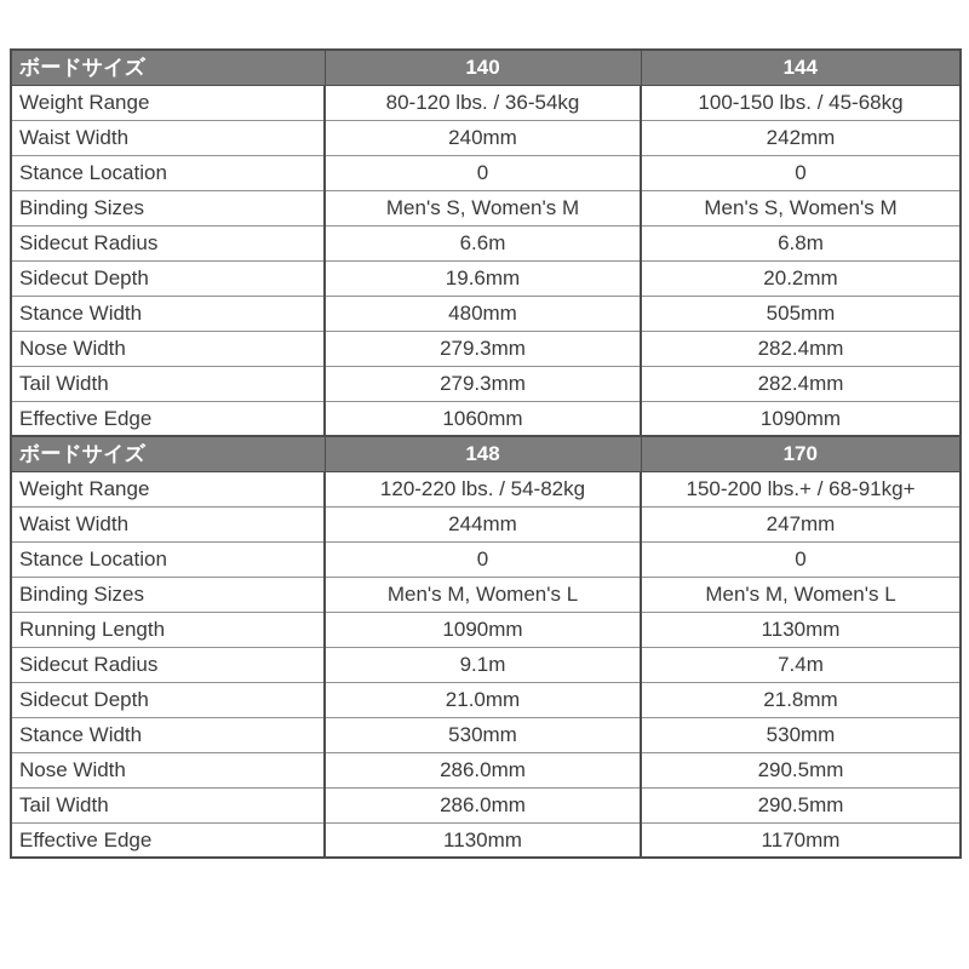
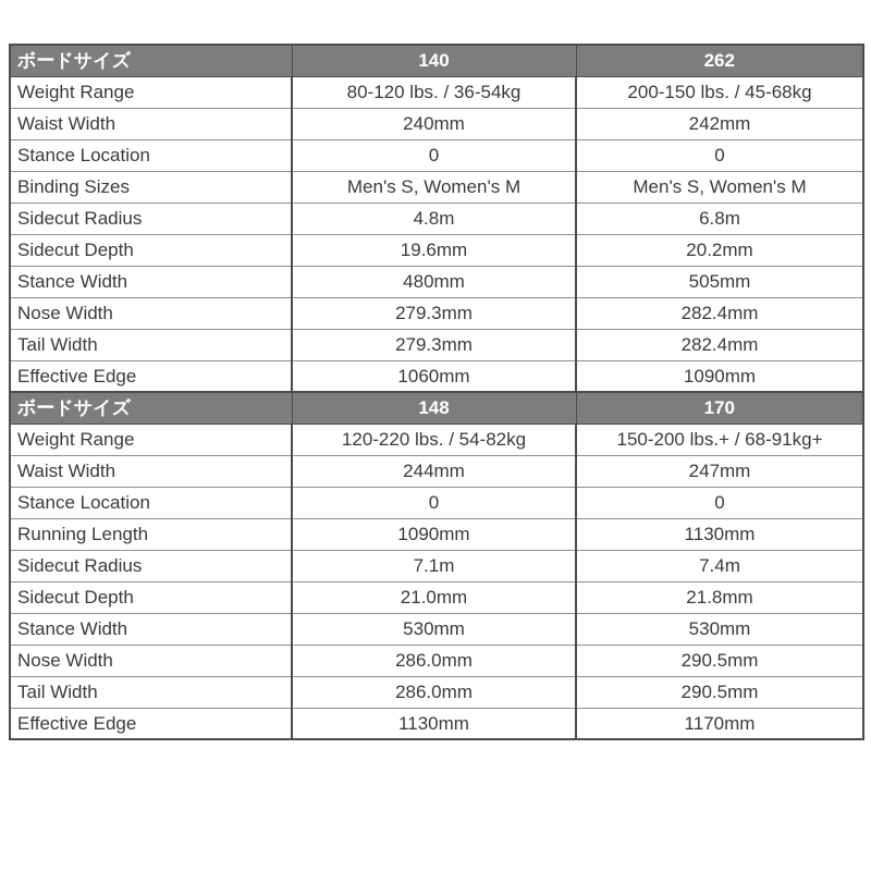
- ボードサイズ	140	144
+ ボードサイズ	140	262
- Weight Range	80-120 lbs. / 36-54kg	100-150 lbs. / 45-68kg
+ Weight Range	80-120 lbs. / 36-54kg	200-150 lbs. / 45-68kg
  Waist Width	240mm	242mm
  Stance Location	0	0
  Binding Sizes	Men's S, Women's M	Men's S, Women's M
- Sidecut Radius	6.6m	6.8m
+ Sidecut Radius	4.8m	6.8m
  Sidecut Depth	19.6mm	20.2mm
  Stance Width	480mm	505mm
  Nose Width	279.3mm	282.4mm
  Tail Width	279.3mm	282.4mm
  Effective Edge	1060mm	1090mm
  ボードサイズ	148	170
  Weight Range	120-220 lbs. / 54-82kg	150-200 lbs.+ / 68-91kg+
  Waist Width	244mm	247mm
  Stance Location	0	0
- Binding Sizes	Men's M, Women's L	Men's M, Women's L
  Running Length	1090mm	1130mm
- Sidecut Radius	9.1m	7.4m
+ Sidecut Radius	7.1m	7.4m
  Sidecut Depth	21.0mm	21.8mm
  Stance Width	530mm	530mm
  Nose Width	286.0mm	290.5mm
  Tail Width	286.0mm	290.5mm
  Effective Edge	1130mm	1170mm
